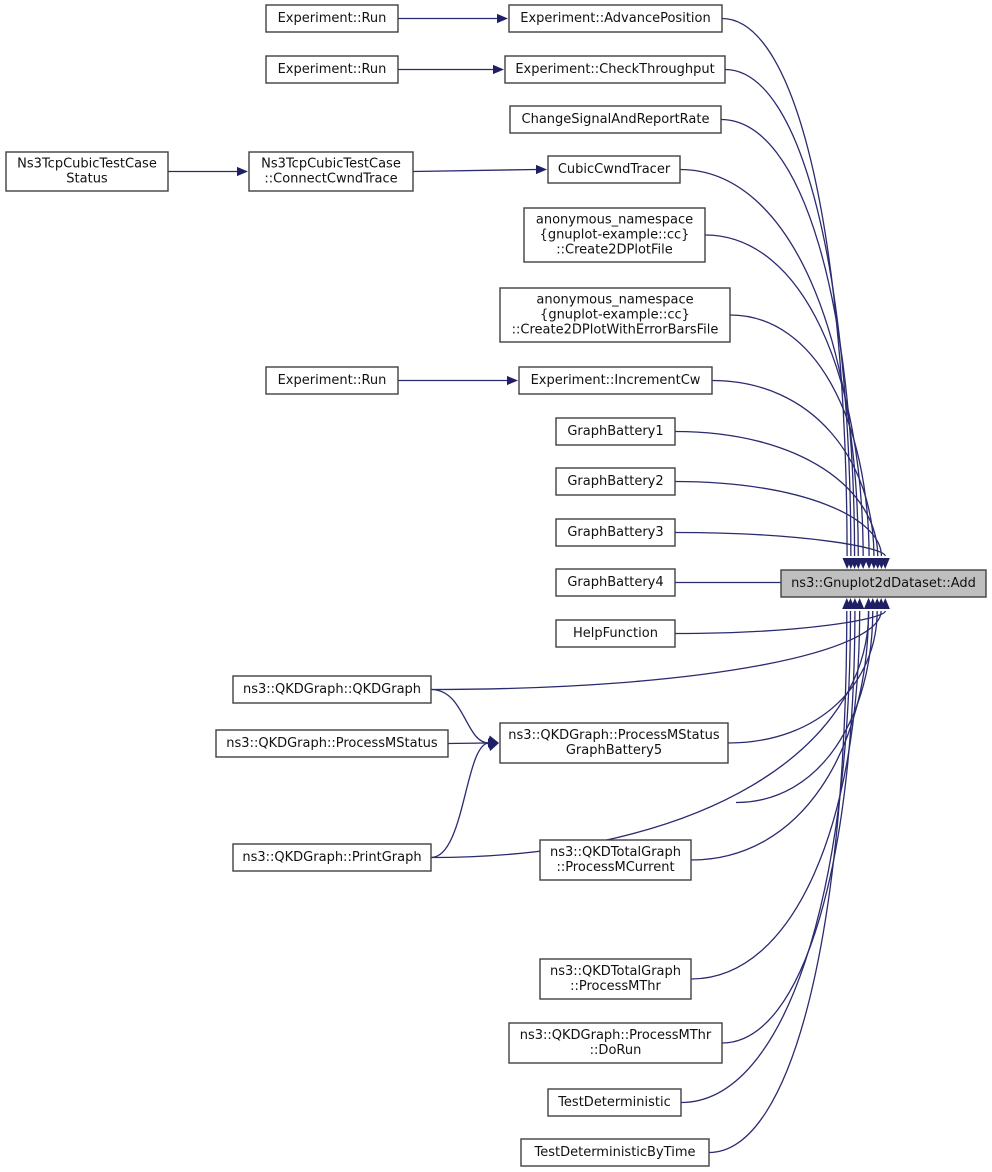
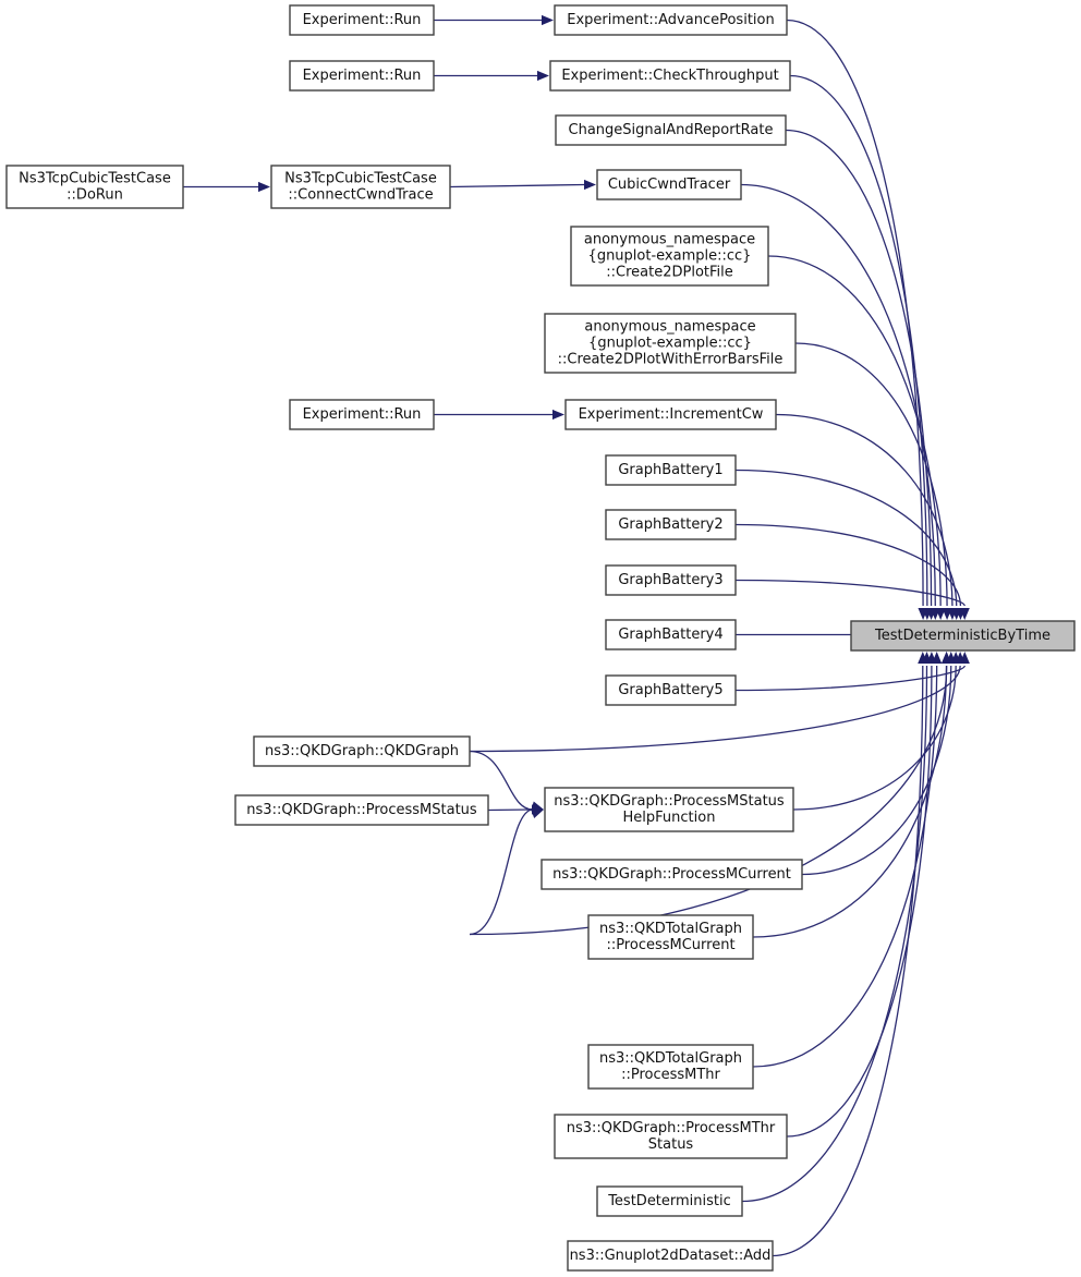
  Experiment::Run
  Experiment::AdvancePosition
  Experiment::Run
  Experiment::CheckThroughput
  ChangeSignalAndReportRate
  Ns3TcpCubicTestCase
- Status
+ ::DoRun
  Ns3TcpCubicTestCase
  ::ConnectCwndTrace
  CubicCwndTracer
  anonymous_namespace
  {gnuplot-example::cc}
  ::Create2DPlotFile
  anonymous_namespace
  {gnuplot-example::cc}
  ::Create2DPlotWithErrorBarsFile
  Experiment::Run
  Experiment::IncrementCw
  GraphBattery1
  GraphBattery2
  GraphBattery3
  GraphBattery4
- HelpFunction
+ GraphBattery5
- ns3::Gnuplot2dDataset::Add
+ TestDeterministicByTime
  ns3::QKDGraph::QKDGraph
  ns3::QKDGraph::ProcessMStatus
- GraphBattery5
+ HelpFunction
  ns3::QKDGraph::ProcessMStatus
+ ns3::QKDGraph::ProcessMCurrent
  ns3::QKDTotalGraph
  ::ProcessMCurrent
- ns3::QKDGraph::PrintGraph
  ns3::QKDTotalGraph
  ::ProcessMThr
  ns3::QKDGraph::ProcessMThr
- ::DoRun
+ Status
  TestDeterministic
- TestDeterministicByTime
+ ns3::Gnuplot2dDataset::Add
